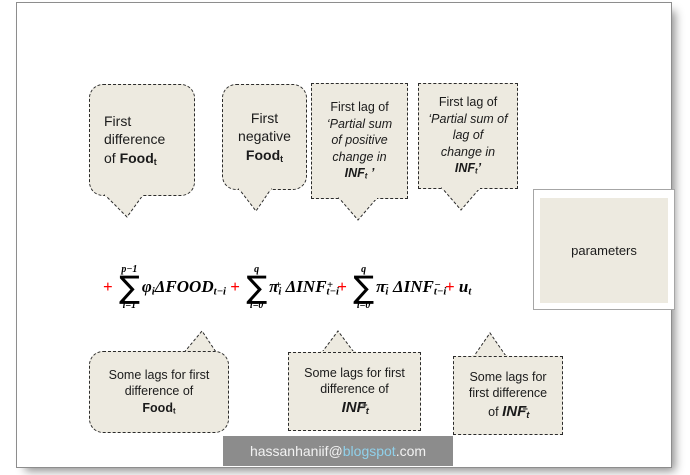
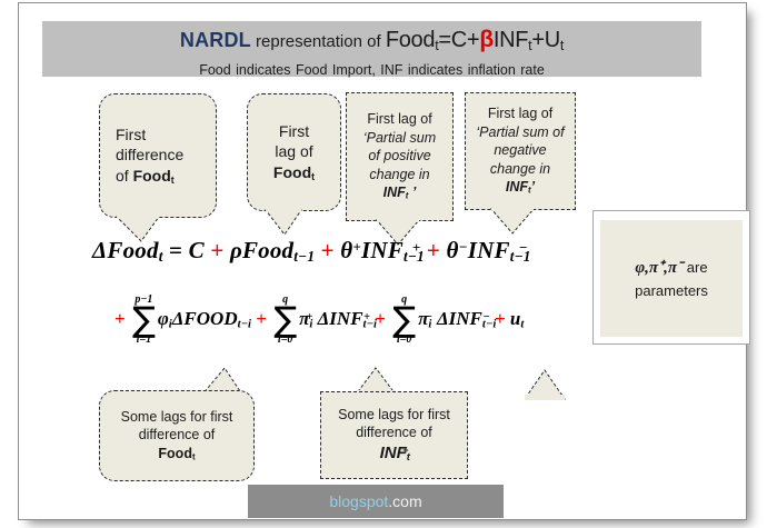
+ NARDL representation of Foodt=C+βINFt+Ut
+ Food indicates Food Import, INF indicates inflation rate
  First
  difference
  of Foodt
  First
- negative
+ lag of
  Foodt
  First lag of
  ‘Partial sum
  of positive
  change in
  INFt ’
  First lag of
  ‘Partial sum of
- lag of
+ negative
  change in
  INFt’
+ ΔFoodt = C + ρFoodt−1 + θ+INFt−1+ + θ−INFt−1−
  +
  p−1
  ∑
  i=1
  φiΔFOODt−i +
  q
  ∑
  i=0
  πi+ ΔINFt−i+ +
  q
  ∑
  i=0
  πi− ΔINFt−i− + ut
+ φ,π⁺,π⁻ are
  parameters
  Some lags for first
  difference of
  Foodt
  Some lags for first
  difference of
  INFt+
- Some lags for
- first difference
- of INFt−
- hassanhaniif@
  blogspot
  .com
